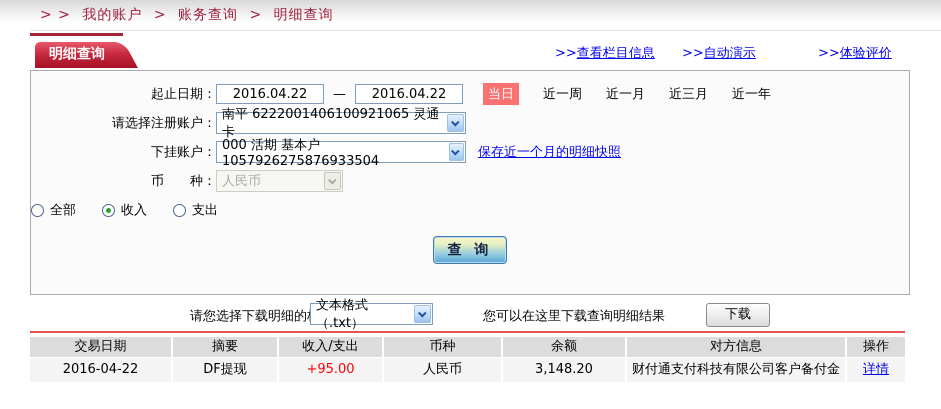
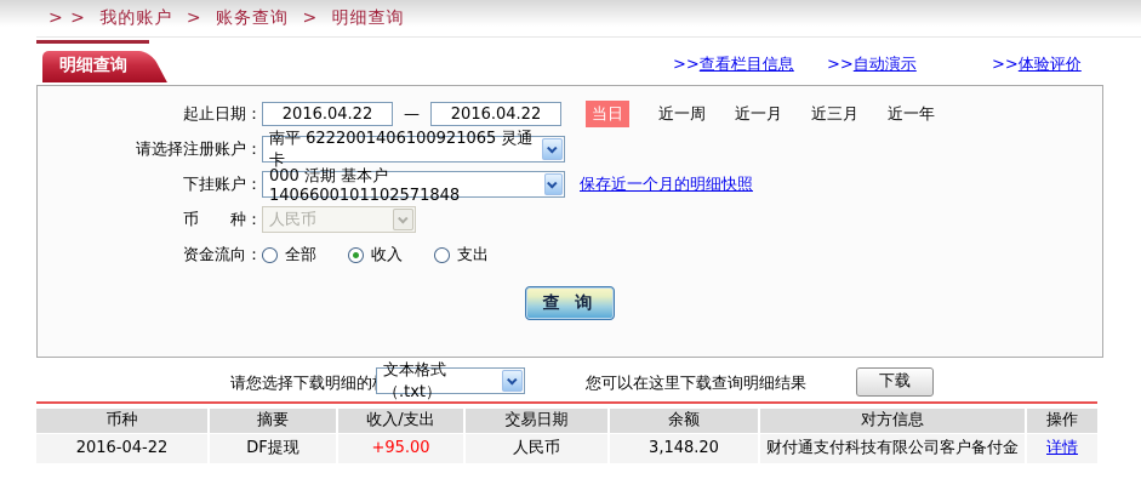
  > > 我的账户 > 账务查询 > 明细查询
  明细查询
  >>查看栏目信息
  >>自动演示
  >>体验评价
  起止日期：
  2016.04.22
  —
  2016.04.22
  当日
  近一周
  近一月
  近三月
  近一年
  请选择注册账户：
  南平 6222001406100921065 灵通卡
  下挂账户：
- 000 活期 基本户 1057926275876933504
+ 000 活期 基本户 1406600101102571848
  保存近一个月的明细快照
  币 种：
  人民币
+ 资金流向：
  全部
  收入
  支出
  查 询
  请您选择下载明细的
  文本格式（.txt）
  您可以在这里下载查询明细结果
  下载
- 交易日期
+ 币种
  摘要
  收入/支出
- 币种
+ 交易日期
  余额
  对方信息
  操作
  2016-04-22
  DF提现
  +95.00
  人民币
  3,148.20
  财付通支付科技有限公司客户备付金
  详情
